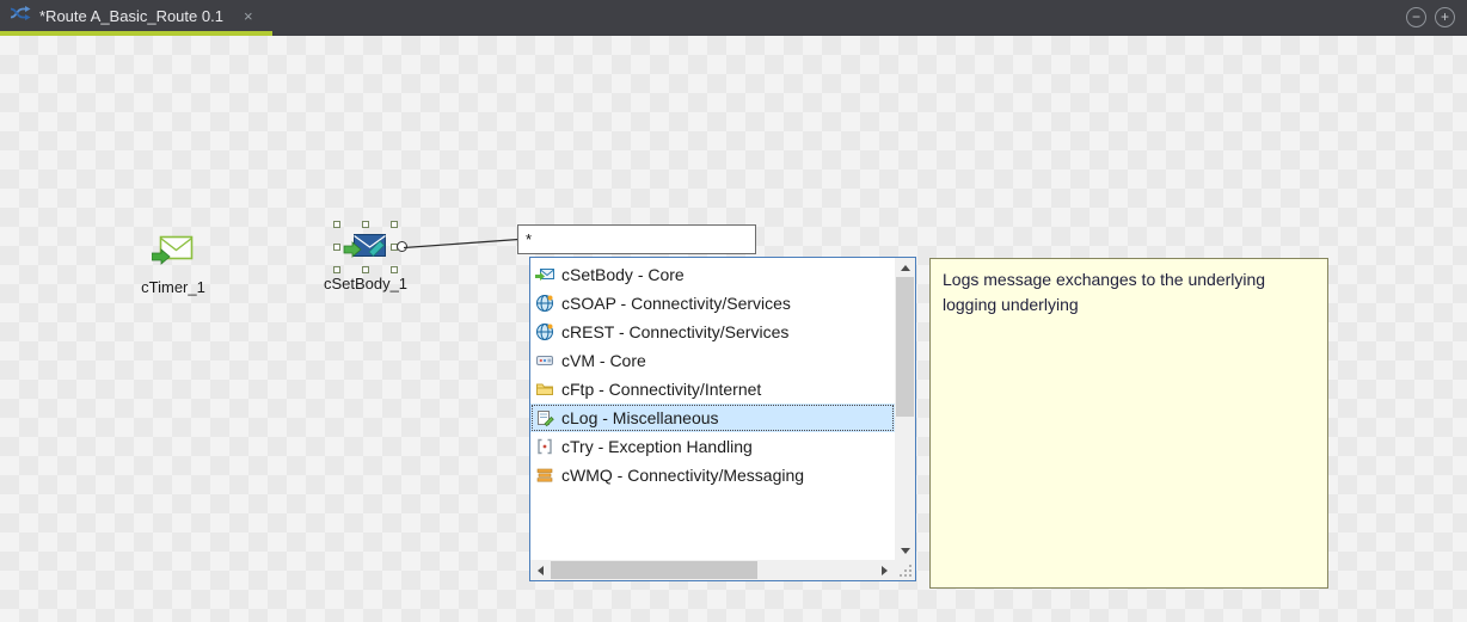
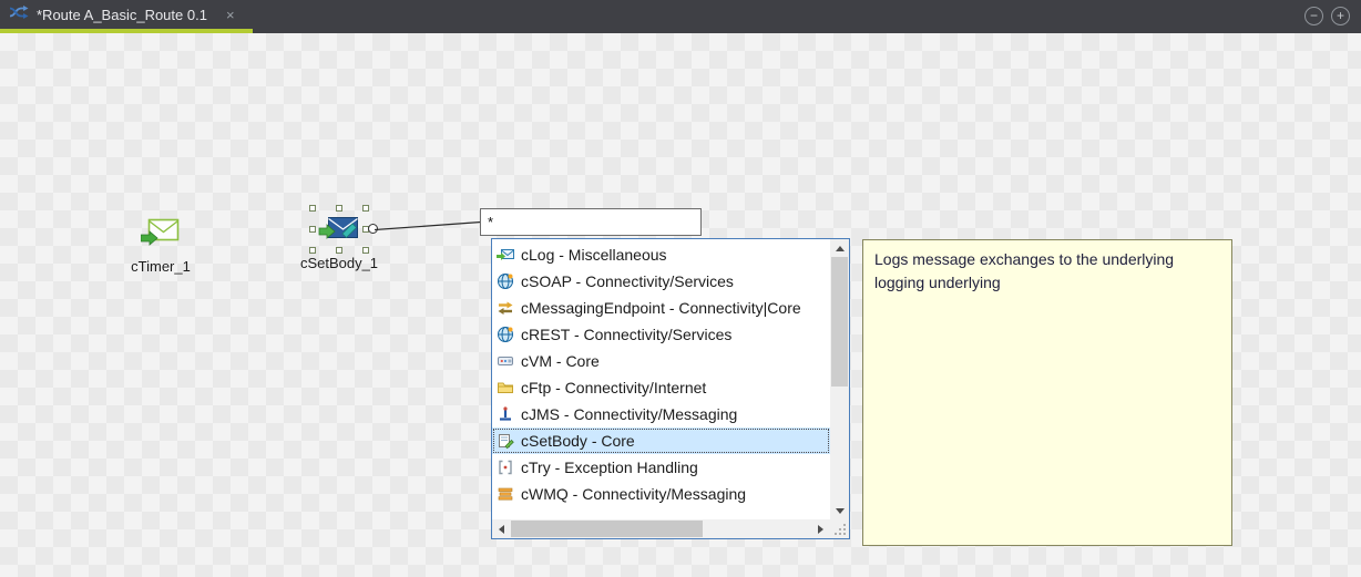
  *Route A_Basic_Route 0.1
  ×
  −
  +
  cTimer_1
  cSetBody_1
  *
- cSetBody - Core
+ cLog - Miscellaneous
  cSOAP - Connectivity/Services
+ cMessagingEndpoint - Connectivity|Core
  cREST - Connectivity/Services
  cVM - Core
  cFtp - Connectivity/Internet
+ cJMS - Connectivity/Messaging
- cLog - Miscellaneous
+ cSetBody - Core
  cTry - Exception Handling
  cWMQ - Connectivity/Messaging
  Logs message exchanges to the underlying logging underlying
